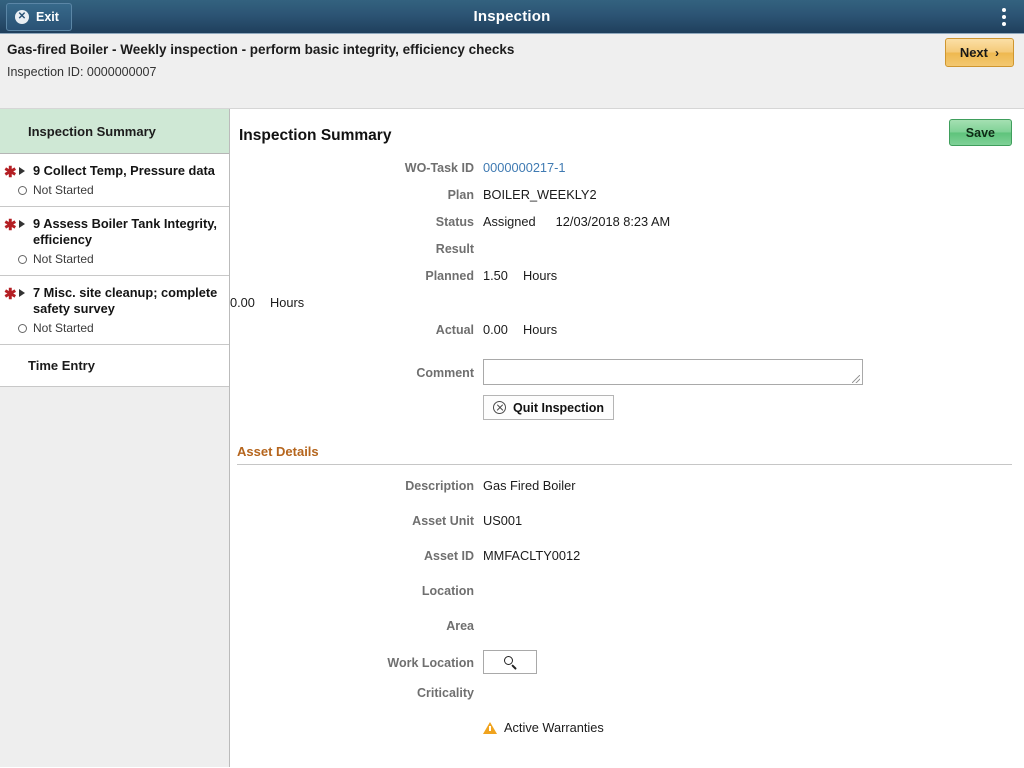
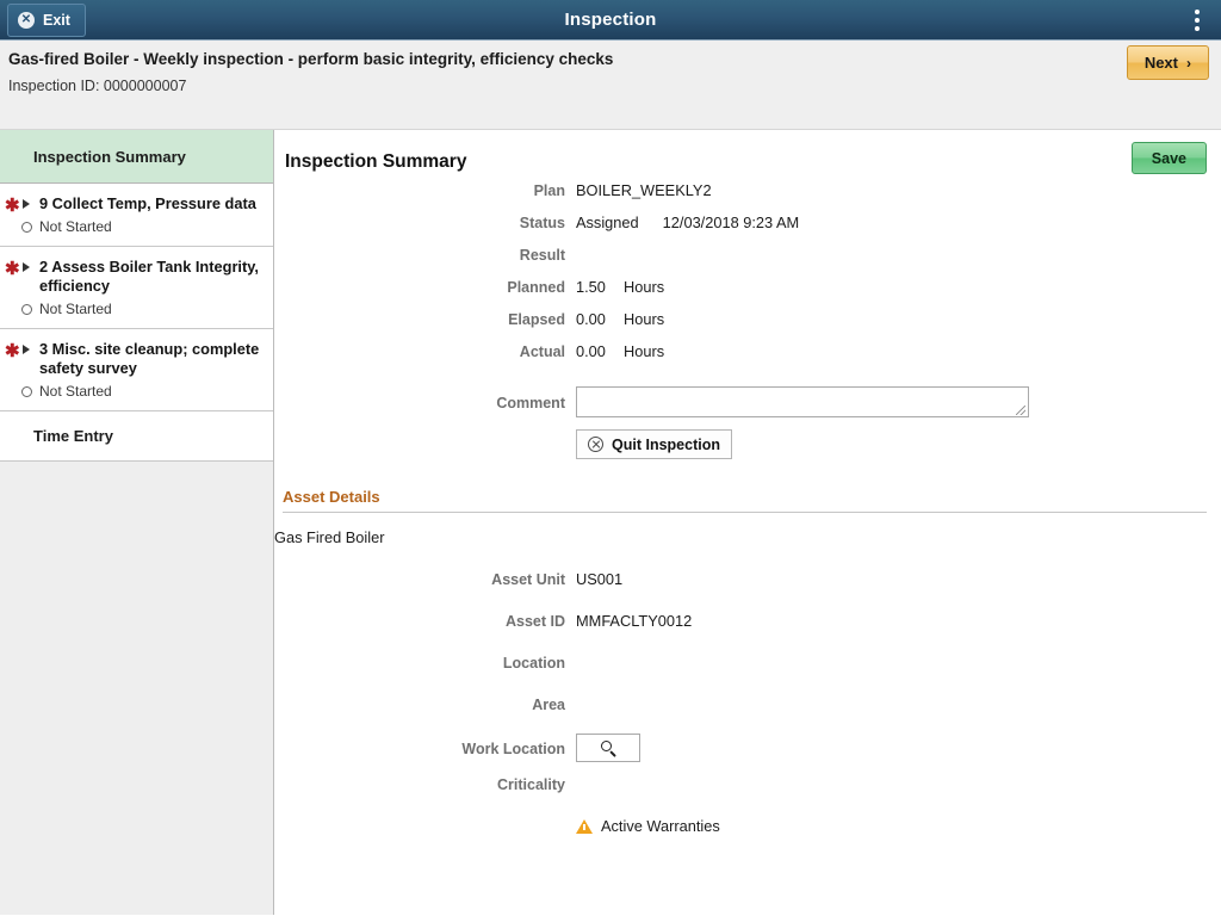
  ✕
  Exit
  Inspection
  Gas-fired Boiler - Weekly inspection - perform basic integrity, efficiency checks
  Inspection ID: 0000000007
  Next
  ›
  Inspection Summary
  ✱
  9 Collect Temp, Pressure data
  Not Started
  ✱
- 9 Assess Boiler Tank Integrity, efficiency
+ 2 Assess Boiler Tank Integrity, efficiency
  Not Started
  ✱
- 7 Misc. site cleanup; complete safety survey
+ 3 Misc. site cleanup; complete safety survey
  Not Started
  Time Entry
  Inspection Summary
  Save
- WO-Task ID
- 0000000217-1
  Plan
  BOILER_WEEKLY2
  Status
  Assigned
- 12/03/2018 8:23 AM
+ 12/03/2018 9:23 AM
  Result
  Planned
  1.50
  Hours
+ Elapsed
  0.00
  Hours
  Actual
  0.00
  Hours
  Comment
  Quit Inspection
  Asset Details
- Description
  Gas Fired Boiler
  Asset Unit
  US001
  Asset ID
  MMFACLTY0012
  Location
  Area
  Work Location
  Criticality
  Active Warranties
